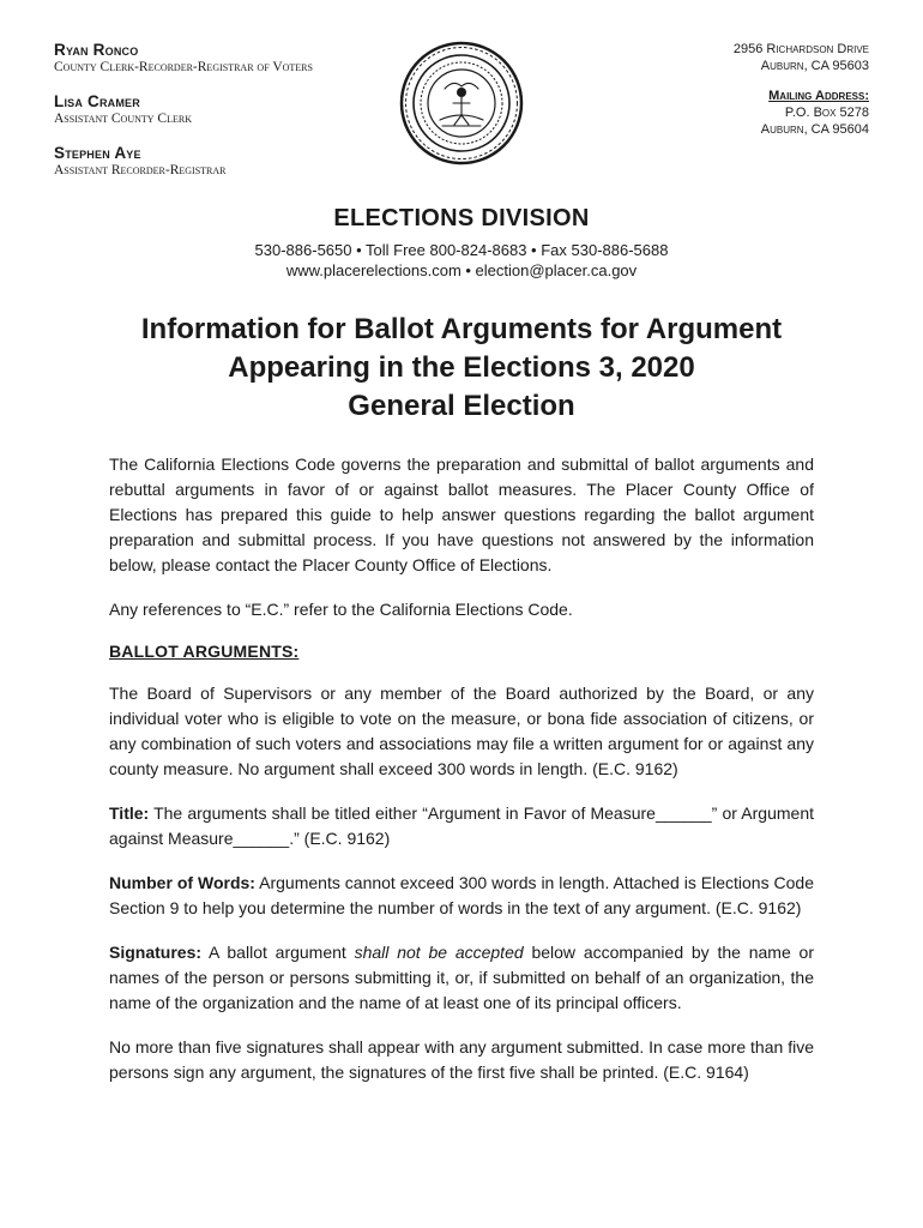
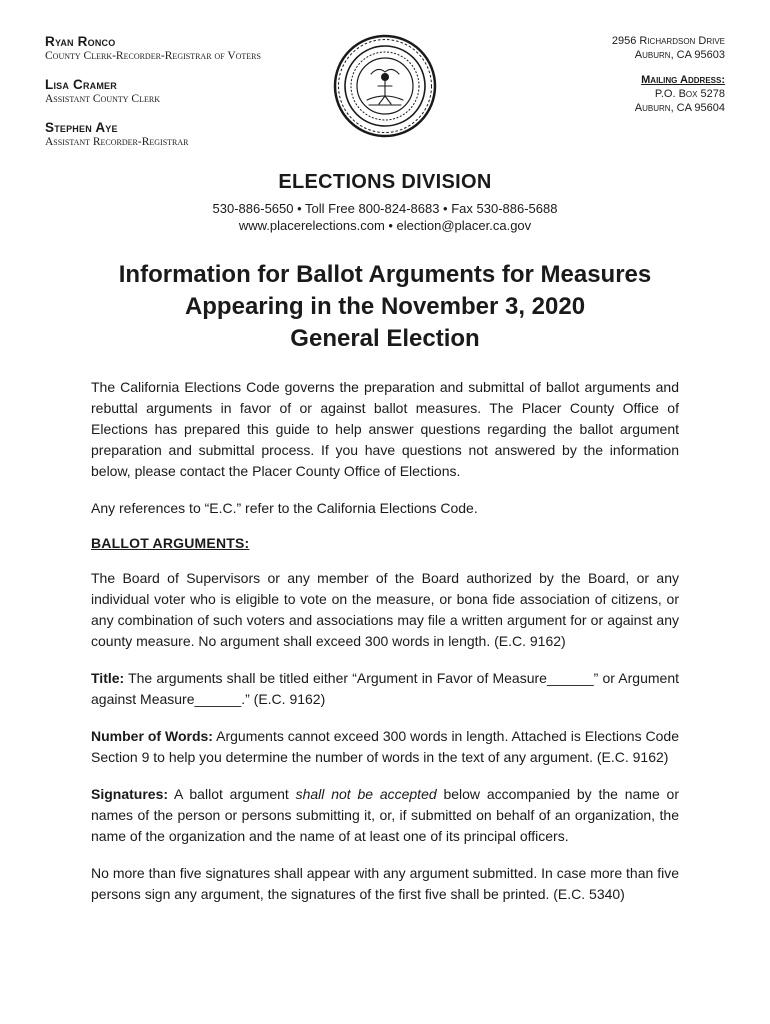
  Ryan Ronco
  County Clerk-Recorder-Registrar of Voters
  Lisa Cramer
  Assistant County Clerk
  Stephen Aye
  Assistant Recorder-Registrar
  2956 Richardson Drive
  Auburn, CA 95603
  Mailing Address:
  P.O. Box 5278
  Auburn, CA 95604
  ELECTIONS DIVISION
  530-886-5650 • Toll Free 800-824-8683 • Fax 530-886-5688
  www.placerelections.com • election@placer.ca.gov
- Information for Ballot Arguments for Argument
+ Information for Ballot Arguments for Measures
- Appearing in the Elections 3, 2020
+ Appearing in the November 3, 2020
  General Election
  The California Elections Code governs the preparation and submittal of ballot arguments and rebuttal arguments in favor of or against ballot measures. The Placer County Office of Elections has prepared this guide to help answer questions regarding the ballot argument preparation and submittal process. If you have questions not answered by the information below, please contact the Placer County Office of Elections.
  Any references to “E.C.” refer to the California Elections Code.
  BALLOT ARGUMENTS:
  The Board of Supervisors or any member of the Board authorized by the Board, or any individual voter who is eligible to vote on the measure, or bona fide association of citizens, or any combination of such voters and associations may file a written argument for or against any county measure. No argument shall exceed 300 words in length. (E.C. 9162)
  Title: The arguments shall be titled either “Argument in Favor of Measure______” or Argument against Measure______.” (E.C. 9162)
  Number of Words: Arguments cannot exceed 300 words in length. Attached is Elections Code Section 9 to help you determine the number of words in the text of any argument. (E.C. 9162)
  Signatures: A ballot argument shall not be accepted below accompanied by the name or names of the person or persons submitting it, or, if submitted on behalf of an organization, the name of the organization and the name of at least one of its principal officers.
- No more than five signatures shall appear with any argument submitted. In case more than five persons sign any argument, the signatures of the first five shall be printed. (E.C. 9164)
+ No more than five signatures shall appear with any argument submitted. In case more than five persons sign any argument, the signatures of the first five shall be printed. (E.C. 5340)
